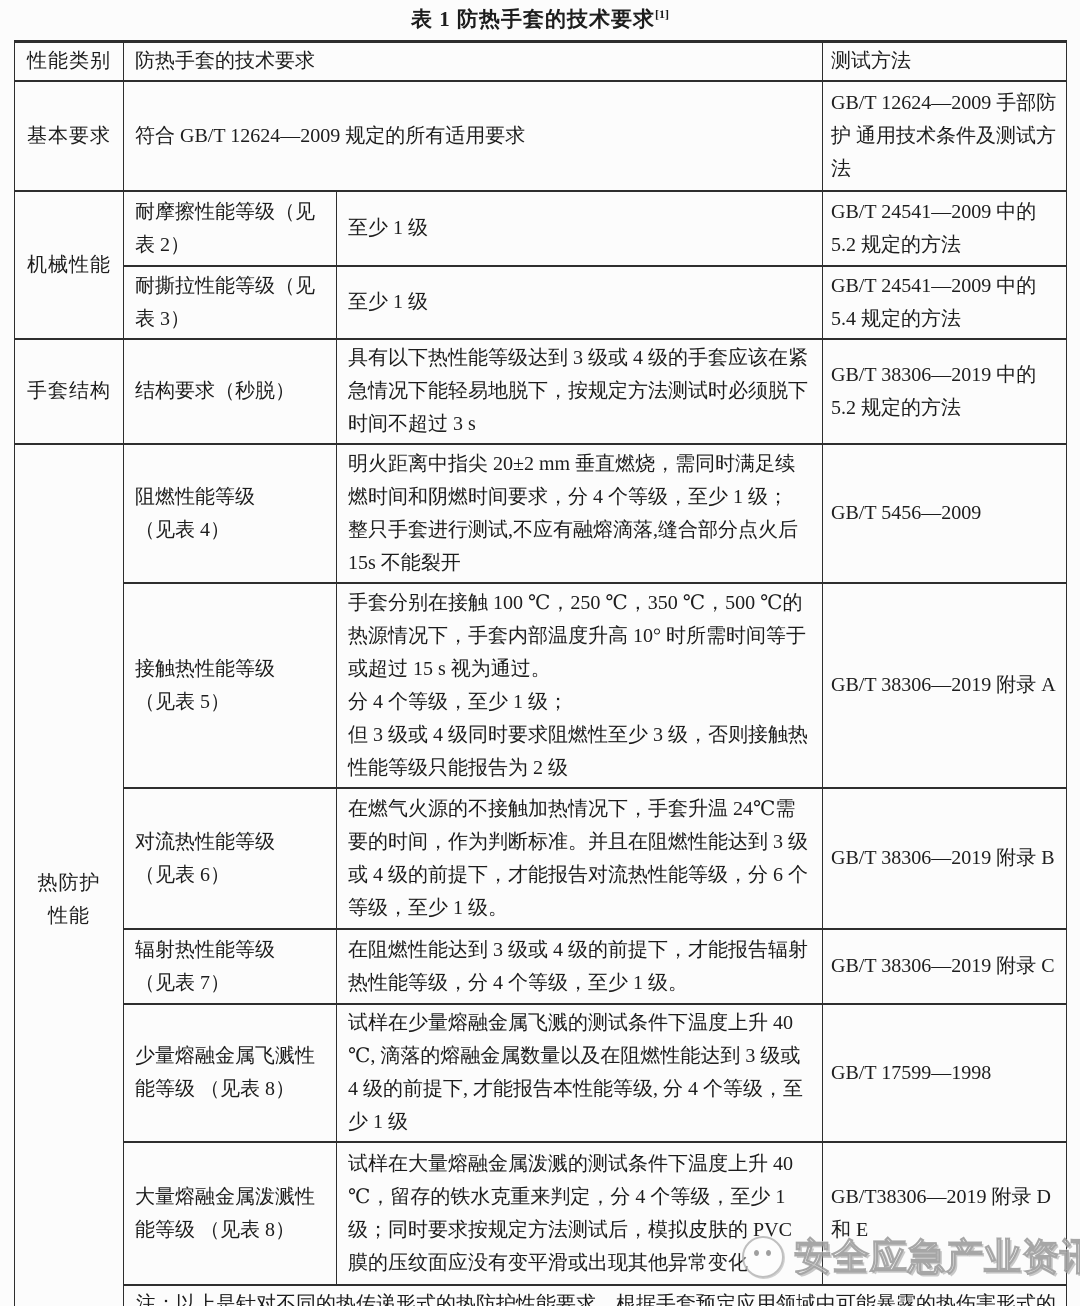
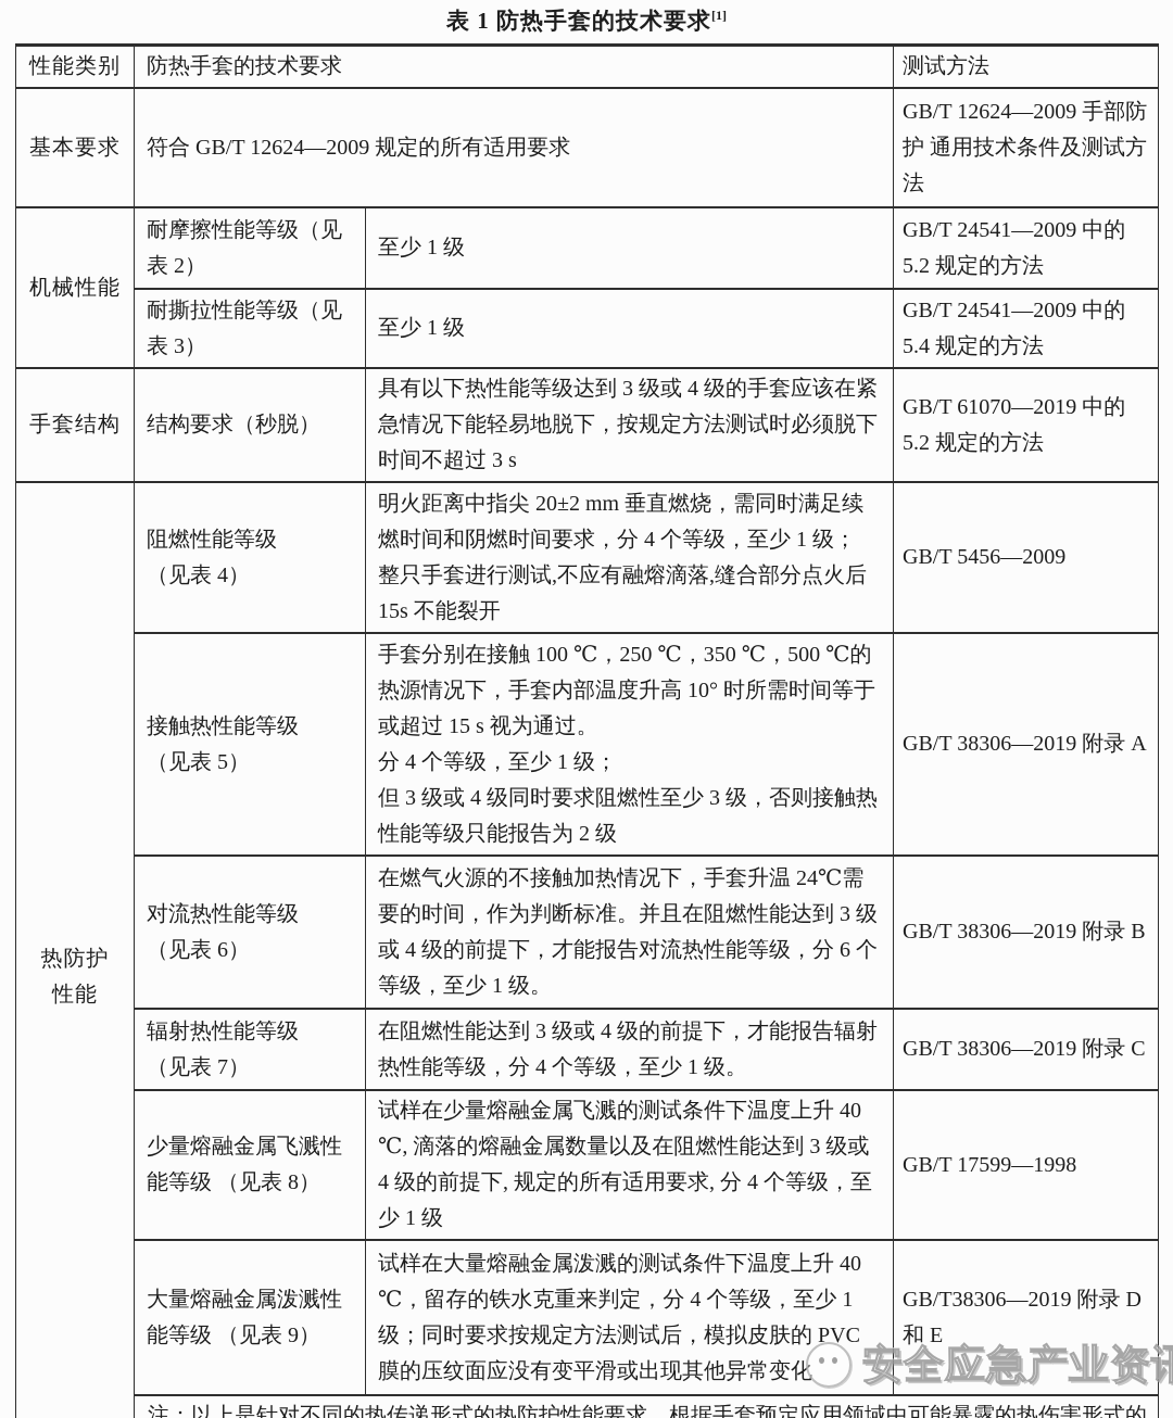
  表 1 防热手套的技术要求[1]
  性能类别	防热手套的技术要求	测试方法
  基本要求	符合 GB/T 12624—2009 规定的所有适用要求	GB/T 12624—2009 手部防护 通用技术条件及测试方法
  机械性能	耐摩擦性能等级（见表 2）	至少 1 级	GB/T 24541—2009 中的 5.2 规定的方法
  耐撕拉性能等级（见表 3）	至少 1 级	GB/T 24541—2009 中的 5.4 规定的方法
- 手套结构	结构要求（秒脱）	具有以下热性能等级达到 3 级或 4 级的手套应该在紧急情况下能轻易地脱下，按规定方法测试时必须脱下时间不超过 3 s	GB/T 38306—2019 中的 5.2 规定的方法
+ 手套结构	结构要求（秒脱）	具有以下热性能等级达到 3 级或 4 级的手套应该在紧急情况下能轻易地脱下，按规定方法测试时必须脱下时间不超过 3 s	GB/T 61070—2019 中的 5.2 规定的方法
  热防护 性能	阻燃性能等级 （见表 4）	明火距离中指尖 20±2 mm 垂直燃烧，需同时满足续燃时间和阴燃时间要求，分 4 个等级，至少 1 级； 整只手套进行测试,不应有融熔滴落,缝合部分点火后 15s 不能裂开	GB/T 5456—2009
  接触热性能等级 （见表 5）	手套分别在接触 100 ℃，250 ℃，350 ℃，500 ℃的热源情况下，手套内部温度升高 10° 时所需时间等于或超过 15 s 视为通过。 分 4 个等级，至少 1 级； 但 3 级或 4 级同时要求阻燃性至少 3 级，否则接触热性能等级只能报告为 2 级	GB/T 38306—2019 附录 A
  对流热性能等级 （见表 6）	在燃气火源的不接触加热情况下，手套升温 24℃需要的时间，作为判断标准。并且在阻燃性能达到 3 级或 4 级的前提下，才能报告对流热性能等级，分 6 个等级，至少 1 级。	GB/T 38306—2019 附录 B
  辐射热性能等级 （见表 7）	在阻燃性能达到 3 级或 4 级的前提下，才能报告辐射热性能等级，分 4 个等级，至少 1 级。	GB/T 38306—2019 附录 C
- 少量熔融金属飞溅性能等级 （见表 8）	试样在少量熔融金属飞溅的测试条件下温度上升 40 ℃, 滴落的熔融金属数量以及在阻燃性能达到 3 级或 4 级的前提下, 才能报告本性能等级, 分 4 个等级，至少 1 级	GB/T 17599—1998
+ 少量熔融金属飞溅性能等级 （见表 8）	试样在少量熔融金属飞溅的测试条件下温度上升 40 ℃, 滴落的熔融金属数量以及在阻燃性能达到 3 级或 4 级的前提下, 规定的所有适用要求, 分 4 个等级，至少 1 级	GB/T 17599—1998
- 大量熔融金属泼溅性能等级 （见表 8）	试样在大量熔融金属泼溅的测试条件下温度上升 40 ℃，留存的铁水克重来判定，分 4 个等级，至少 1 级；同时要求按规定方法测试后，模拟皮肤的 PVC 膜的压纹面应没有变平滑或出现其他异常变化	GB/T38306—2019 附录 D 和 E
+ 大量熔融金属泼溅性能等级 （见表 9）	试样在大量熔融金属泼溅的测试条件下温度上升 40 ℃，留存的铁水克重来判定，分 4 个等级，至少 1 级；同时要求按规定方法测试后，模拟皮肤的 PVC 膜的压纹面应没有变平滑或出现其他异常变化	GB/T38306—2019 附录 D 和 E
  安全应急产业资讯
